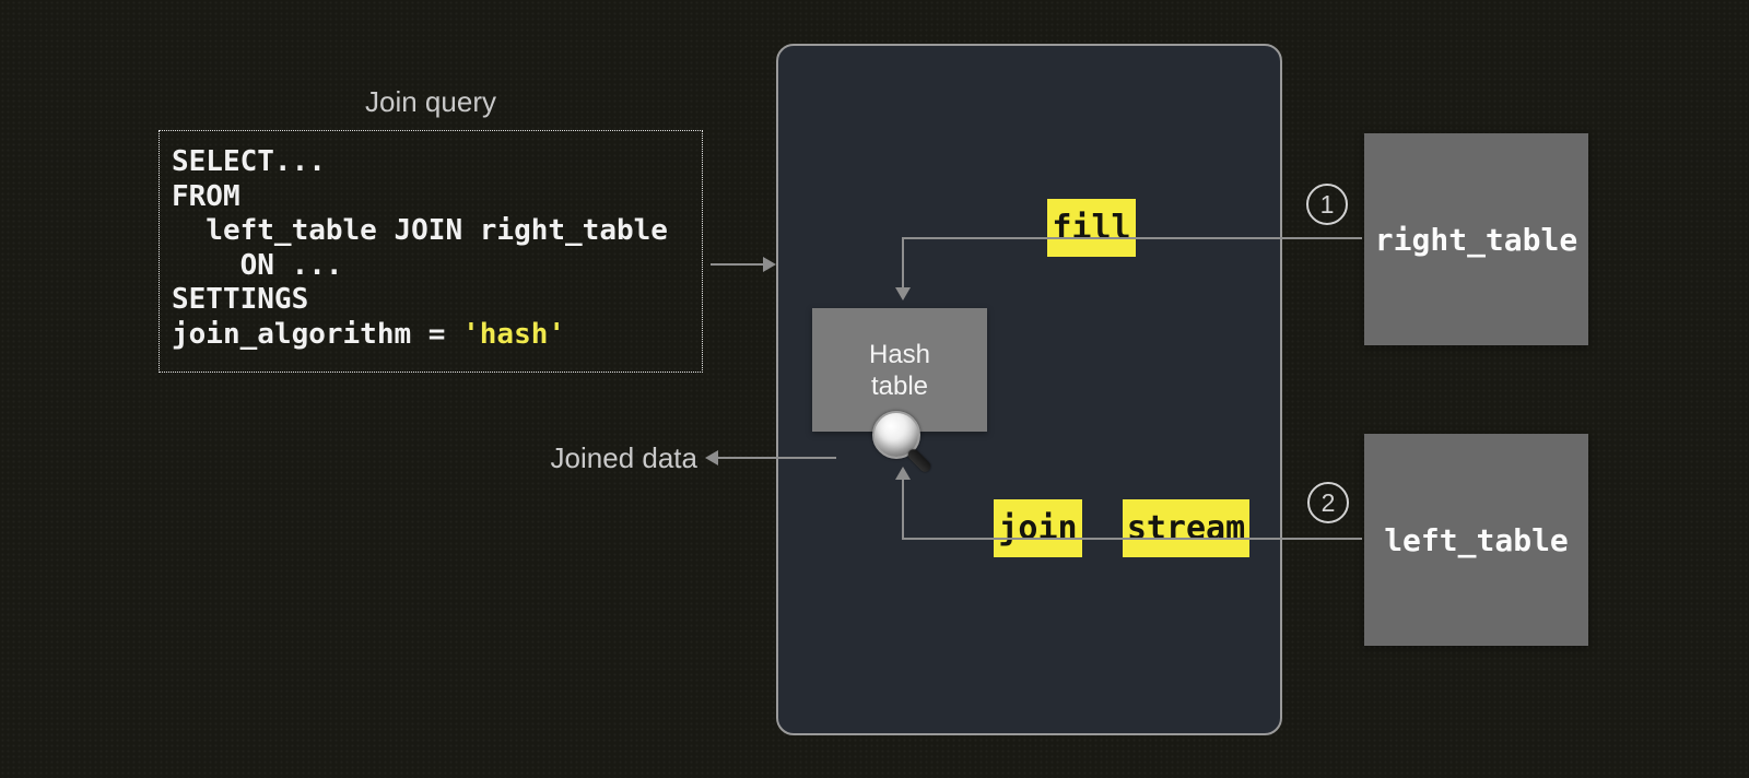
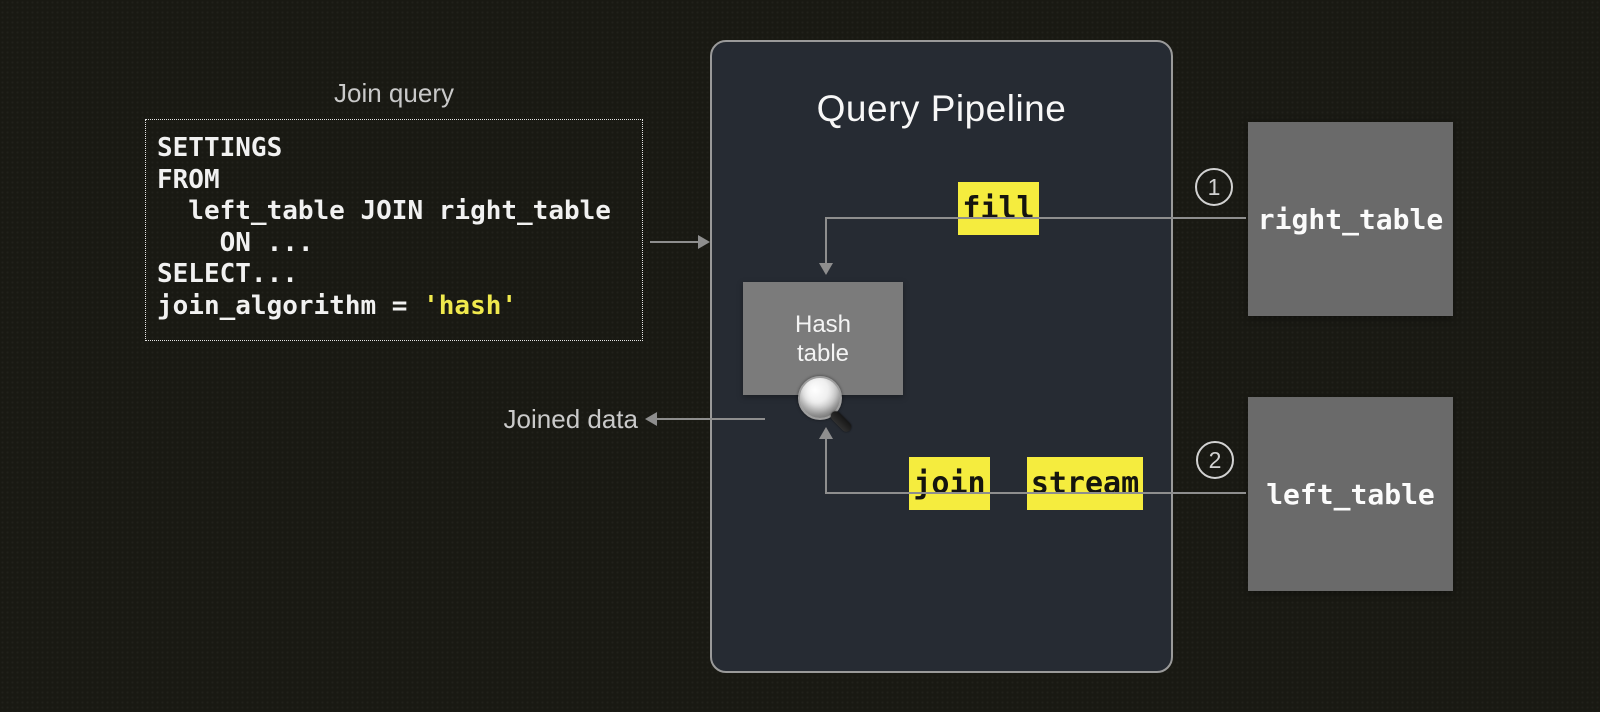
  Join query
- SELECT...
+ SETTINGS
  FROM
  left_table JOIN right_table
  ON ...
- SETTINGS
+ SELECT...
  join_algorithm = 'hash'
+ Query Pipeline
  Hash
  table
  fill
  join
  stream
  Joined data
  1
  right_table
  2
  left_table
